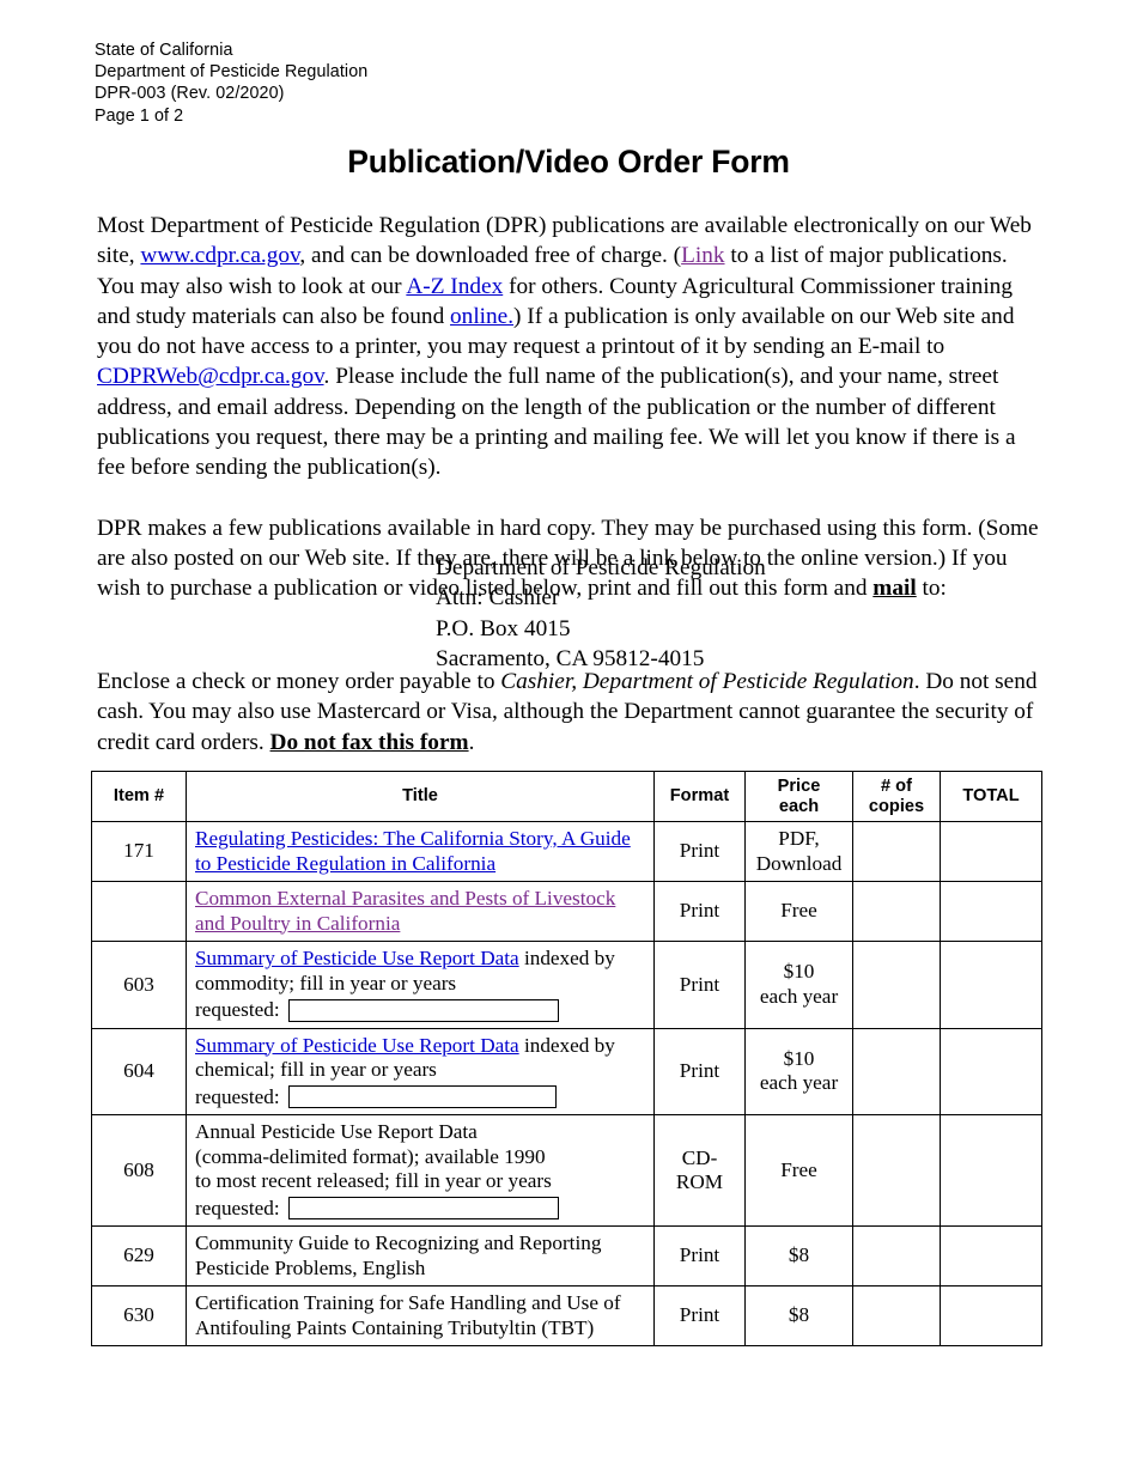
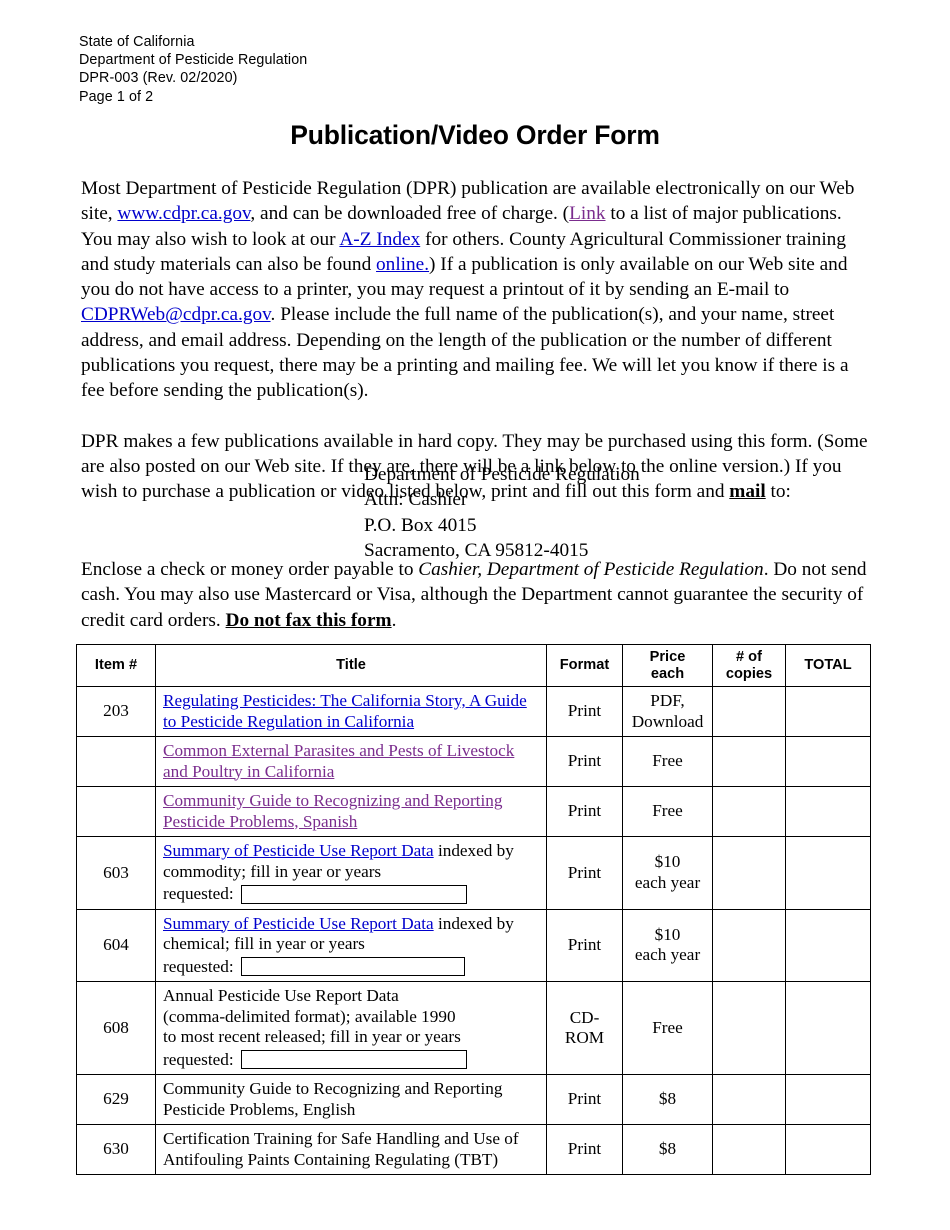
  State of California
  Department of Pesticide Regulation
  DPR-003 (Rev. 02/2020)
  Page 1 of 2
  Publication/Video Order Form
- Most Department of Pesticide Regulation (DPR) publications are available electronically on our Web site, www.cdpr.ca.gov, and can be downloaded free of charge. (Link to a list of major publications. You may also wish to look at our A-Z Index for others. County Agricultural Commissioner training and study materials can also be found online.) If a publication is only available on our Web site and you do not have access to a printer, you may request a printout of it by sending an E-mail to CDPRWeb@cdpr.ca.gov. Please include the full name of the publication(s), and your name, street address, and email address. Depending on the length of the publication or the number of different publications you request, there may be a printing and mailing fee. We will let you know if there is a fee before sending the publication(s).
+ Most Department of Pesticide Regulation (DPR) publication are available electronically on our Web site, www.cdpr.ca.gov, and can be downloaded free of charge. (Link to a list of major publications. You may also wish to look at our A-Z Index for others. County Agricultural Commissioner training and study materials can also be found online.) If a publication is only available on our Web site and you do not have access to a printer, you may request a printout of it by sending an E-mail to CDPRWeb@cdpr.ca.gov. Please include the full name of the publication(s), and your name, street address, and email address. Depending on the length of the publication or the number of different publications you request, there may be a printing and mailing fee. We will let you know if there is a fee before sending the publication(s).
  DPR makes a few publications available in hard copy. They may be purchased using this form. (Some are also posted on our Web site. If they are, there will be a link below to the online version.) If you wish to purchase a publication or video listed below, print and fill out this form and mail to:
  Department of Pesticide Regulation
  Attn: Cashier
  P.O. Box 4015
  Sacramento, CA 95812-4015
  Enclose a check or money order payable to Cashier, Department of Pesticide Regulation. Do not send cash. You may also use Mastercard or Visa, although the Department cannot guarantee the security of credit card orders. Do not fax this form.
  Item #	Title	Format	Price each	# of copies	TOTAL
- 171	Regulating Pesticides: The California Story, A Guide to Pesticide Regulation in California	Print	PDF, Download
+ 203	Regulating Pesticides: The California Story, A Guide to Pesticide Regulation in California	Print	PDF, Download
  	Common External Parasites and Pests of Livestock and Poultry in California	Print	Free
+ 	Community Guide to Recognizing and Reporting Pesticide Problems, Spanish	Print	Free
  603	Summary of Pesticide Use Report Data indexed by commodity; fill in year or years requested:	Print	$10 each year
  604	Summary of Pesticide Use Report Data indexed by chemical; fill in year or years requested:	Print	$10 each year
  608	Annual Pesticide Use Report Data (comma-delimited format); available 1990 to most recent released; fill in year or years requested:	CD- ROM	Free
  629	Community Guide to Recognizing and Reporting Pesticide Problems, English	Print	$8
- 630	Certification Training for Safe Handling and Use of Antifouling Paints Containing Tributyltin (TBT)	Print	$8
+ 630	Certification Training for Safe Handling and Use of Antifouling Paints Containing Regulating (TBT)	Print	$8
